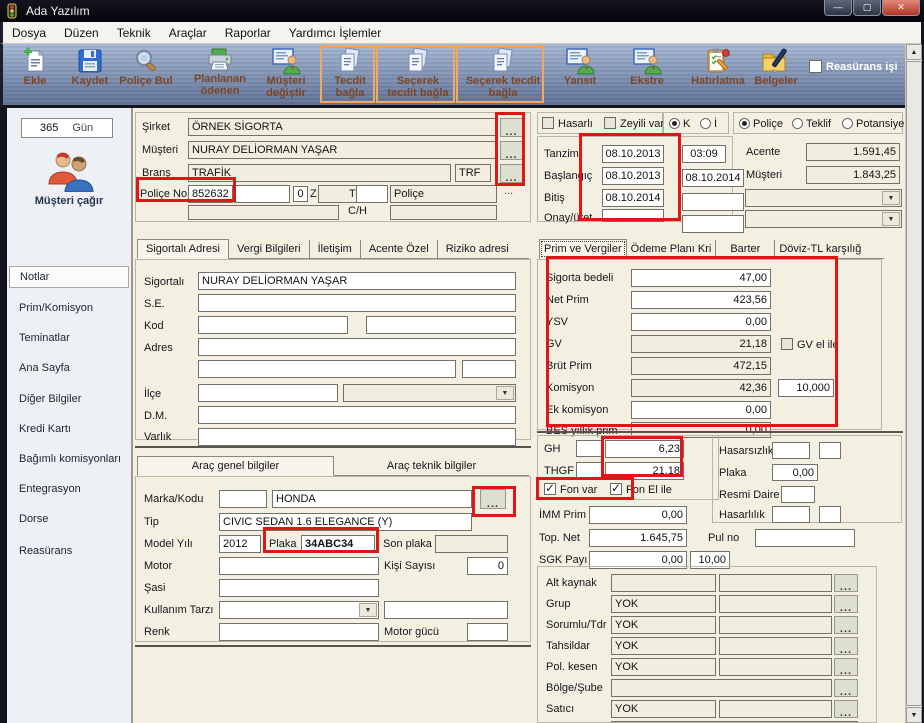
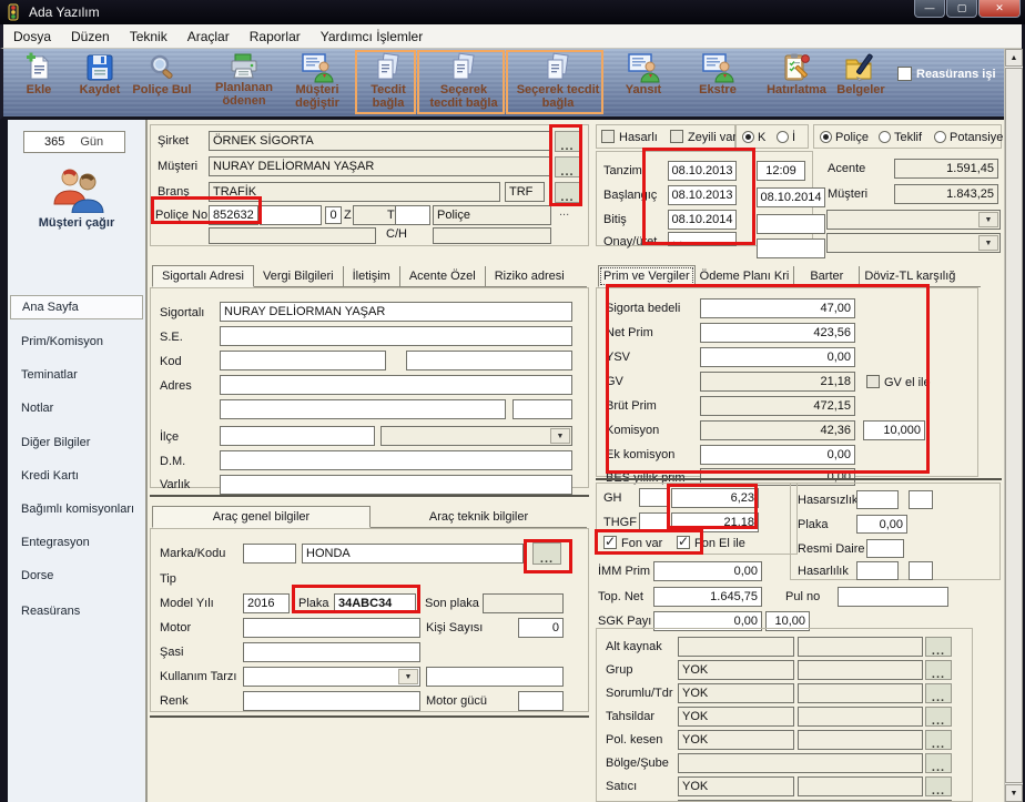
  Ada Yazılım
  —
  ▢
  ✕
  Dosya
  Düzen
  Teknik
  Araçlar
  Raporlar
  Yardımcı İşlemler
  Ekle
  Kaydet
  Poliçe Bul
  Planlanan ödenen
  Müşteri değiştir
  Tecdit bağla
  Seçerek tecdit bağla
  Seçerek tecdit bağla
  Yansıt
  Ekstre
  Hatırlatma
  Belgeler
  Reasürans işi
  365
  Gün
  Müşteri çağır
- Notlar
+ Ana Sayfa
  Prim/Komisyon
  Teminatlar
- Ana Sayfa
+ Notlar
  Diğer Bilgiler
  Kredi Kartı
  Bağımlı komisyonları
  Entegrasyon
  Dorse
  Reasürans
  Şirket
  ÖRNEK SİGORTA
  ...
  Müşteri
  NURAY DELİORMAN YAŞAR
  ...
  Branş
  TRAFİK
  TRF
  ...
  Poliçe No
  852632
  0
  Z
  T
  Poliçe
  ...
  C/H
  Hasarlı
  Zeyili var
  K
  İ
  Poliçe
  Teklif
  Potansiye
  Tanzim
  08.10.2013
- 03:09
+ 12:09
  Başlangıç
  08.10.2013
  08.10.2014
  Bitiş
  08.10.2014
  Onay/üret.
  . .
  Acente
  1.591,45
  Müşteri
  1.843,25
  Sigortalı Adresi
  Vergi Bilgileri
  İletişim
  Acente Özel
  Riziko adresi
  Sigortalı
  NURAY DELİORMAN YAŞAR
  S.E.
  Kod
  Adres
  İlçe
  D.M.
  Varlık
  Prim ve Vergiler
  Ödeme Planı Kri
  Barter
  Döviz-TL karşılığ
  Sigorta bedeli
  47,00
  Net Prim
  423,56
  YSV
  0,00
  GV
  21,18
  GV el ile
  Brüt Prim
  472,15
  Komisyon
  42,36
  10,000
  Ek komisyon
  0,00
  0,00
  GH
  6,23
  THGF
  21,18
  Fon var
  Fon El ile
  İMM Prim
  0,00
  Top. Net
  1.645,75
  SGK Payı
  0,00
  10,00
  Pul no
  Hasarsızlık
  Plaka
  0,00
  Resmi Daire
  Hasarlılık
  Araç genel bilgiler
  Araç teknik bilgiler
  Marka/Kodu
  HONDA
  ...
  Tip
- CIVIC SEDAN 1.6 ELEGANCE (Y)
  Model Yılı
- 2012
+ 2016
  Plaka
  34ABC34
  Son plaka
  Motor
  Kişi Sayısı
  0
  Şasi
  Kullanım Tarzı
  Renk
  Motor gücü
  Alt kaynak
  ...
  Grup
  YOK
  ...
  Sorumlu/Tdr
  YOK
  ...
  Tahsildar
  YOK
  ...
  Pol. kesen
  YOK
  ...
  Bölge/Şube
  ...
  Satıcı
  YOK
  ...
